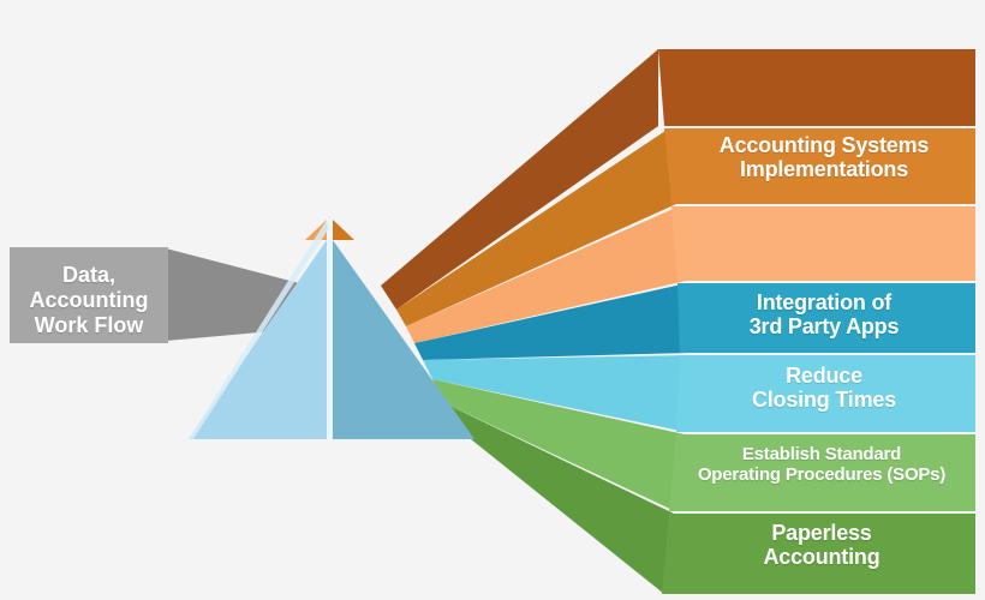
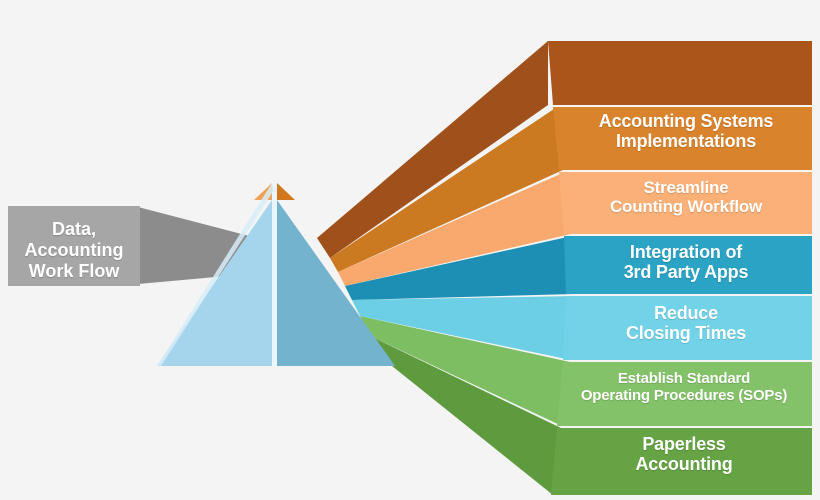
  Data,
  Accounting
  Work Flow
  Accounting Systems
  Implementations
+ Streamline
+ Counting Workflow
  Integration of
  3rd Party Apps
  Reduce
  Closing Times
  Establish Standard
  Operating Procedures (SOPs)
  Paperless
  Accounting
